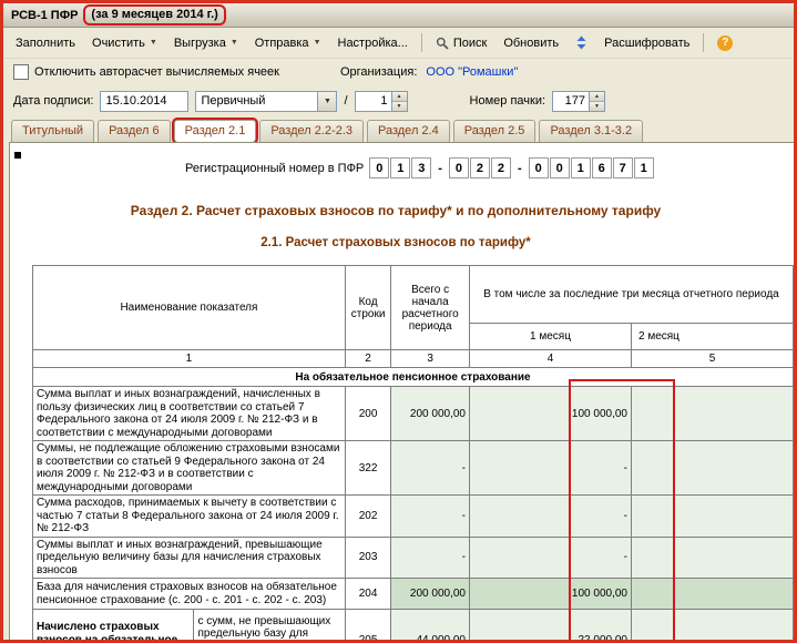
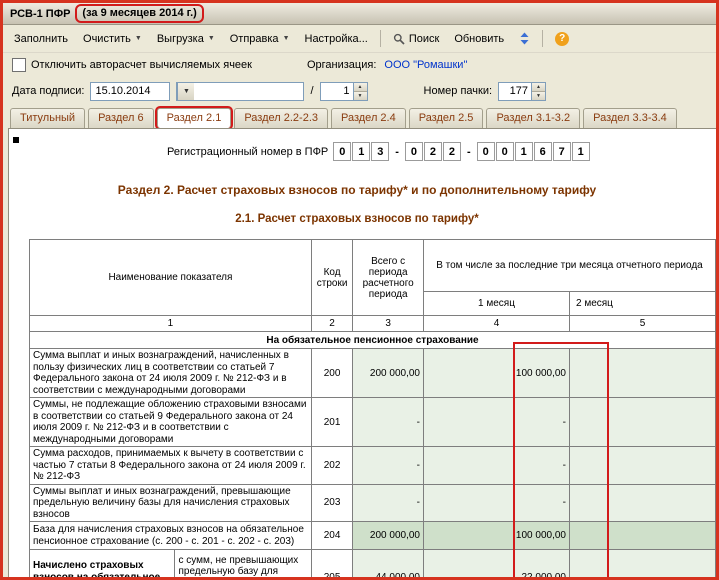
  РСВ-1 ПФР
  (за 9 месяцев 2014 г.)
  Заполнить
  Очистить
  Выгрузка
  Отправка
  Настройка...
  Поиск
  Обновить
- Расшифровать
  ?
  Отключить авторасчет вычисляемых ячеек
  Организация:
  ООО "Ромашки"
  Дата подписи:
  15.10.2014
- Первичный
  /
  1
  Номер пачки:
  177
  Титульный
  Раздел 6
  Раздел 2.1
  Раздел 2.2-2.3
  Раздел 2.4
  Раздел 2.5
  Раздел 3.1-3.2
+ Раздел 3.3-3.4
  Регистрационный номер в ПФР
  0
  1
  3
  -
  0
  2
  2
  -
  0
  0
  1
  6
  7
  1
  Раздел 2. Расчет страховых взносов по тарифу* и по дополнительному тарифу
  2.1. Расчет страховых взносов по тарифу*
- Наименование показателя	Код строки	Всего с начала расчетного периода	В том числе за последние три месяца отчетного периода
+ Наименование показателя	Код строки	Всего с периода расчетного периода	В том числе за последние три месяца отчетного периода
  1 месяц	2 месяц
  1	2	3	4	5
  На обязательное пенсионное страхование
  Сумма выплат и иных вознаграждений, начисленных в пользу физических лиц в соответствии со статьей 7 Федерального закона от 24 июля 2009 г. № 212-ФЗ и в соответствии с международными договорами	200	200 000,00	100 000,00
- Суммы, не подлежащие обложению страховыми взносами в соответствии со статьей 9 Федерального закона от 24 июля 2009 г. № 212-ФЗ и в соответствии с международными договорами	322	-	-
+ Суммы, не подлежащие обложению страховыми взносами в соответствии со статьей 9 Федерального закона от 24 июля 2009 г. № 212-ФЗ и в соответствии с международными договорами	201	-	-
  Сумма расходов, принимаемых к вычету в соответствии с частью 7 статьи 8 Федерального закона от 24 июля 2009 г. № 212-ФЗ	202	-	-
  Суммы выплат и иных вознаграждений, превышающие предельную величину базы для начисления страховых взносов	203	-	-
  База для начисления страховых взносов на обязательное пенсионное страхование (с. 200 - с. 201 - с. 202 - с. 203)	204	200 000,00	100 000,00
